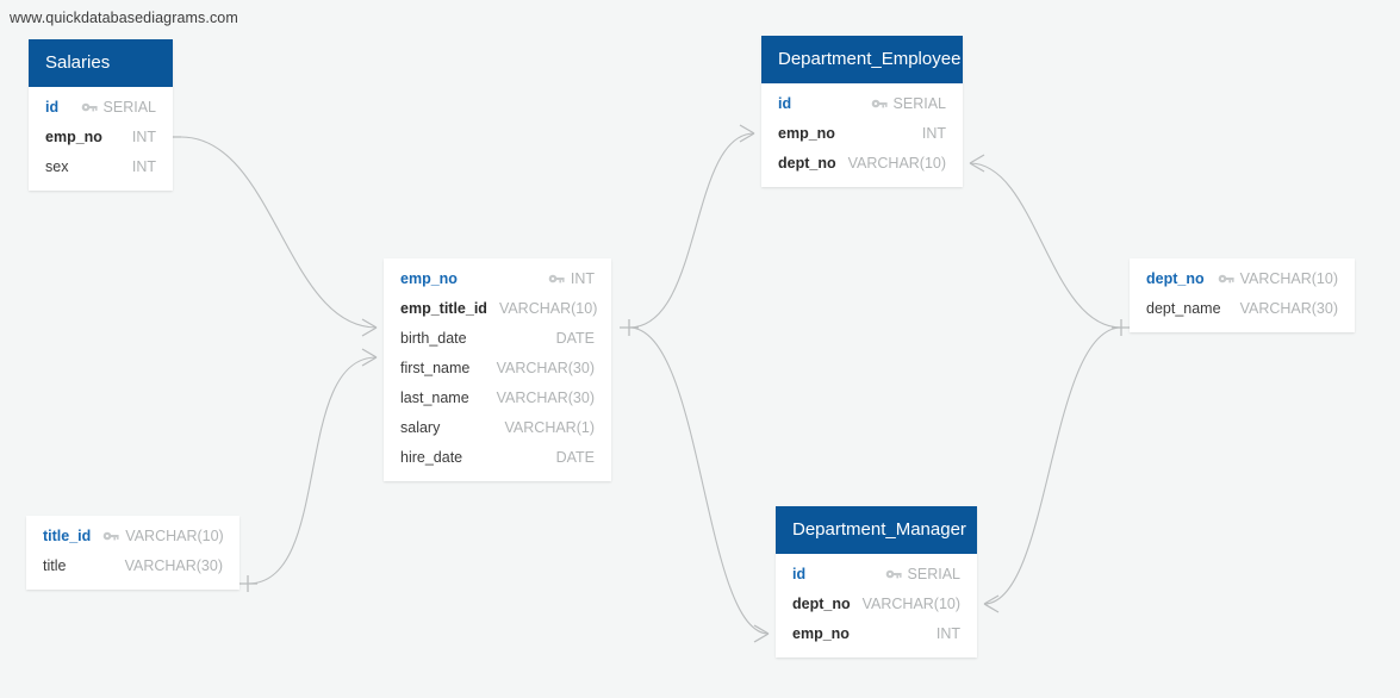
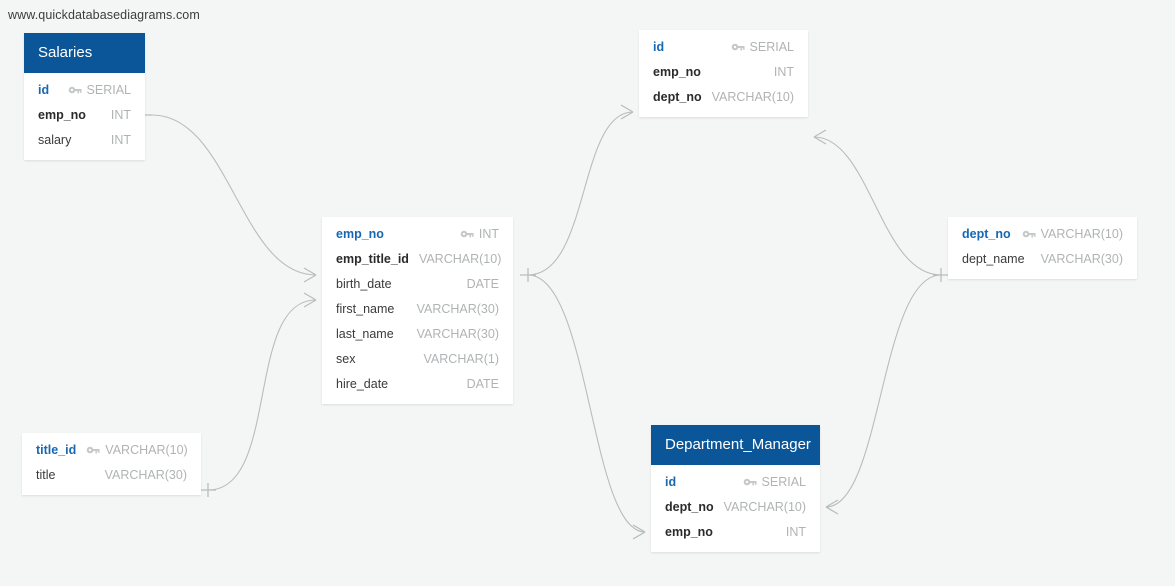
  www.quickdatabasediagrams.com
  Salaries
  id
  SERIAL
  emp_no
  INT
- sex
+ salary
  INT
  title_id
  VARCHAR(10)
  title
  VARCHAR(30)
  emp_no
  INT
  emp_title_id
  VARCHAR(10)
  birth_date
  DATE
  first_name
  VARCHAR(30)
  last_name
  VARCHAR(30)
- salary
+ sex
  VARCHAR(1)
  hire_date
  DATE
- Department_Employee
  id
  SERIAL
  emp_no
  INT
  dept_no
  VARCHAR(10)
  Department_Manager
  id
  SERIAL
  dept_no
  VARCHAR(10)
  emp_no
  INT
  dept_no
  VARCHAR(10)
  dept_name
  VARCHAR(30)
